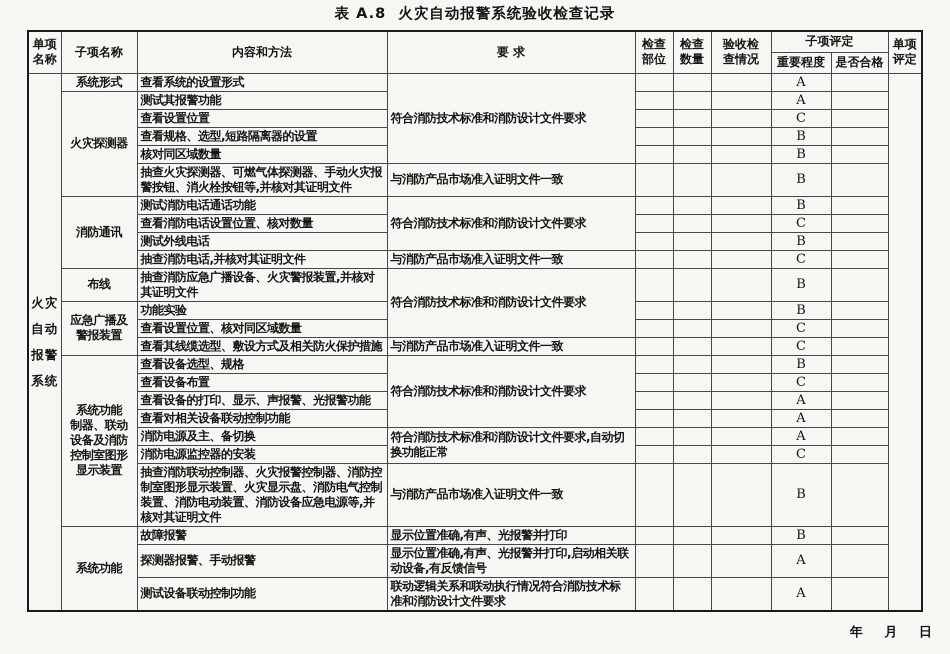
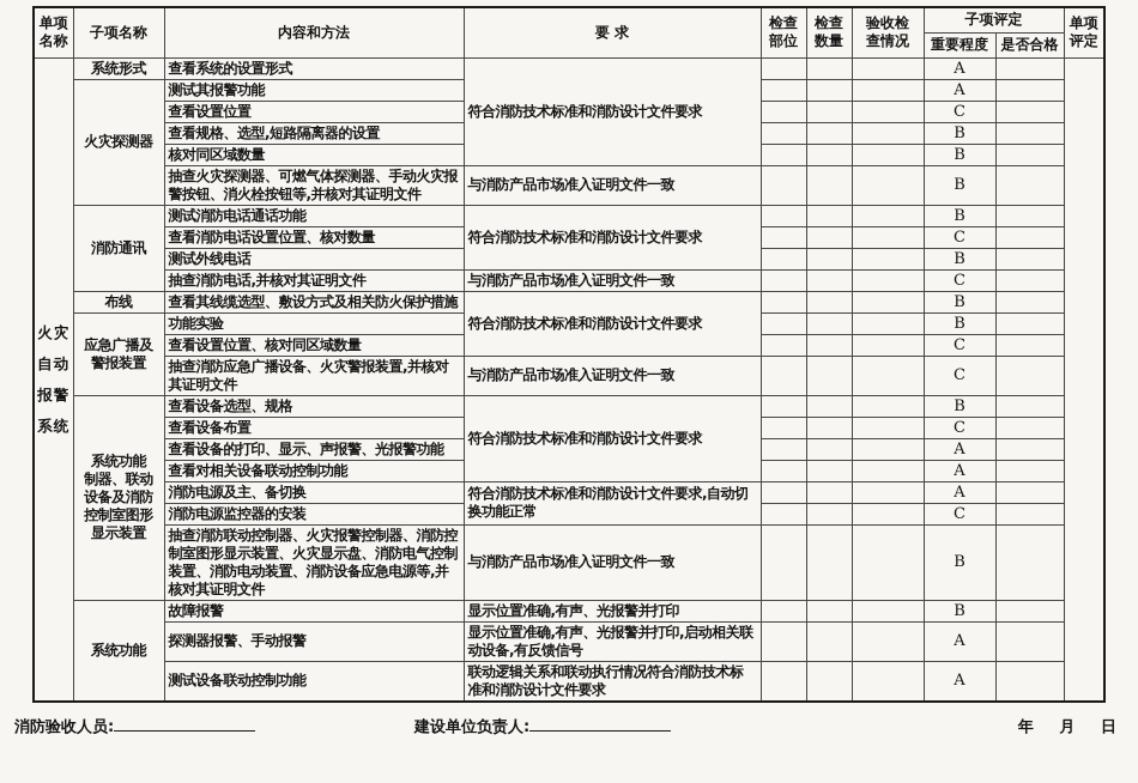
- 表 A.8 火灾自动报警系统验收检查记录
  单项 名称	子项名称	内容和方法	要 求	检查 部位	检查 数量	验收检 查情况	子项评定	单项 评定
  重要程度	是否合格
  火灾 自动 报警 系统	系统形式	查看系统的设置形式	符合消防技术标准和消防设计文件要求				A
  火灾探测器	测试其报警功能				A
  查看设置位置				C
  查看规格、选型,短路隔离器的设置				B
  核对同区域数量				B
  抽查火灾探测器、可燃气体探测器、手动火灾报警按钮、消火栓按钮等,并核对其证明文件	与消防产品市场准入证明文件一致				B
  消防通讯	测试消防电话通话功能	符合消防技术标准和消防设计文件要求				B
  查看消防电话设置位置、核对数量				C
  测试外线电话				B
  抽查消防电话,并核对其证明文件	与消防产品市场准入证明文件一致				C
- 布线	抽查消防应急广播设备、火灾警报装置,并核对其证明文件	符合消防技术标准和消防设计文件要求				B
+ 布线	查看其线缆选型、敷设方式及相关防火保护措施	符合消防技术标准和消防设计文件要求				B
  应急广播及 警报装置	功能实验				B
  查看设置位置、核对同区域数量				C
- 查看其线缆选型、敷设方式及相关防火保护措施	与消防产品市场准入证明文件一致				C
+ 抽查消防应急广播设备、火灾警报装置,并核对其证明文件	与消防产品市场准入证明文件一致				C
  系统功能 制器、联动 设备及消防 控制室图形 显示装置	查看设备选型、规格	符合消防技术标准和消防设计文件要求				B
  查看设备布置				C
  查看设备的打印、显示、声报警、光报警功能				A
  查看对相关设备联动控制功能				A
  消防电源及主、备切换	符合消防技术标准和消防设计文件要求,自动切换功能正常				A
  消防电源监控器的安装				C
  抽查消防联动控制器、火灾报警控制器、消防控制室图形显示装置、火灾显示盘、消防电气控制装置、消防电动装置、消防设备应急电源等,并核对其证明文件	与消防产品市场准入证明文件一致				B
  系统功能	故障报警	显示位置准确,有声、光报警并打印				B
  探测器报警、手动报警	显示位置准确,有声、光报警并打印,启动相关联动设备,有反馈信号				A
  测试设备联动控制功能	联动逻辑关系和联动执行情况符合消防技术标准和消防设计文件要求				A
+ 消防验收人员:
+ 建设单位负责人:
  年 月 日
